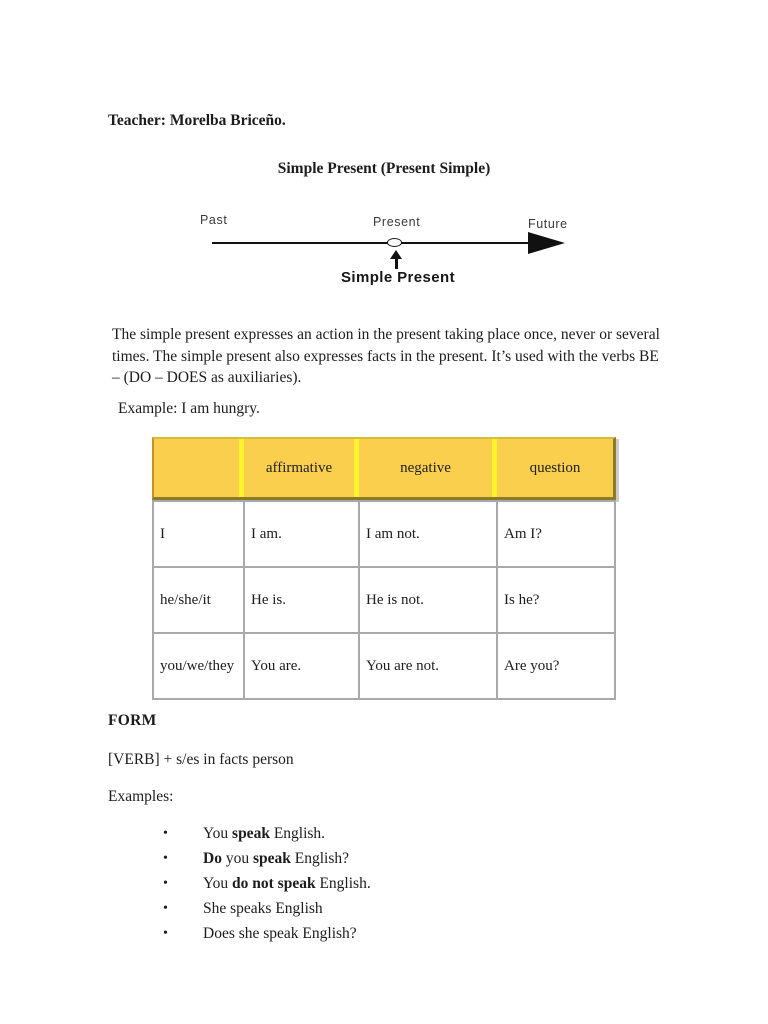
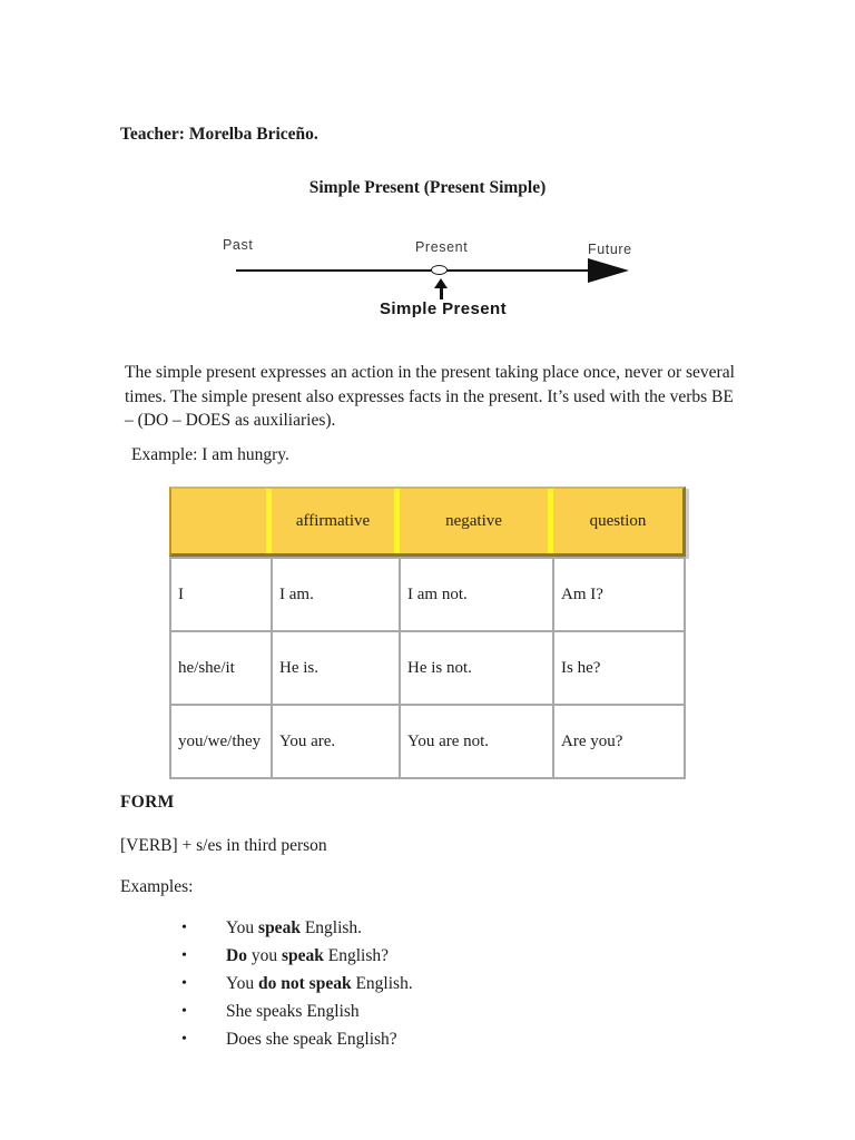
  Teacher: Morelba Briceño.
  Simple Present (Present Simple)
  Past
  Present
  Future
  Simple Present
  The simple present expresses an action in the present taking place once, never or several times. The simple present also expresses facts in the present. It’s used with the verbs BE – (DO – DOES as auxiliaries).
  Example: I am hungry.
  affirmative
  negative
  question
  I
  I am.
  I am not.
  Am I?
  he/she/it
  He is.
  He is not.
  Is he?
  you/we/they
  You are.
  You are not.
  Are you?
  FORM
- [VERB] + s/es in facts person
+ [VERB] + s/es in third person
  Examples:
  •
  You speak English.
  •
  Do you speak English?
  •
  You do not speak English.
  •
  She speaks English
  •
  Does she speak English?
